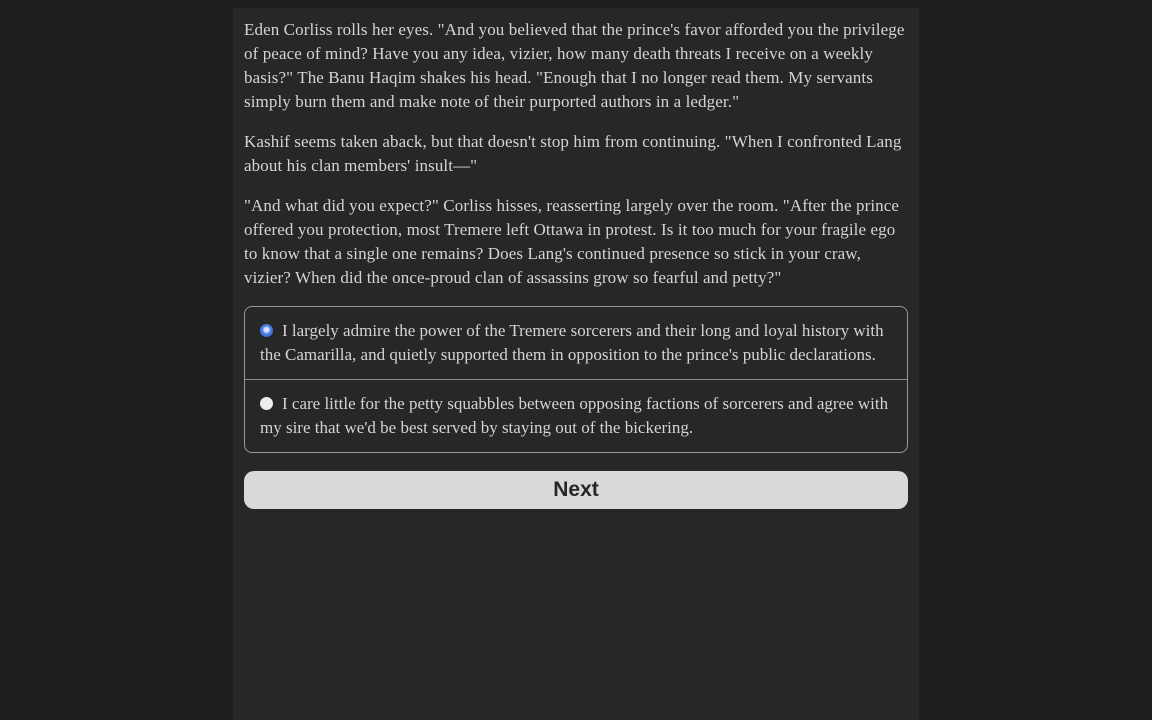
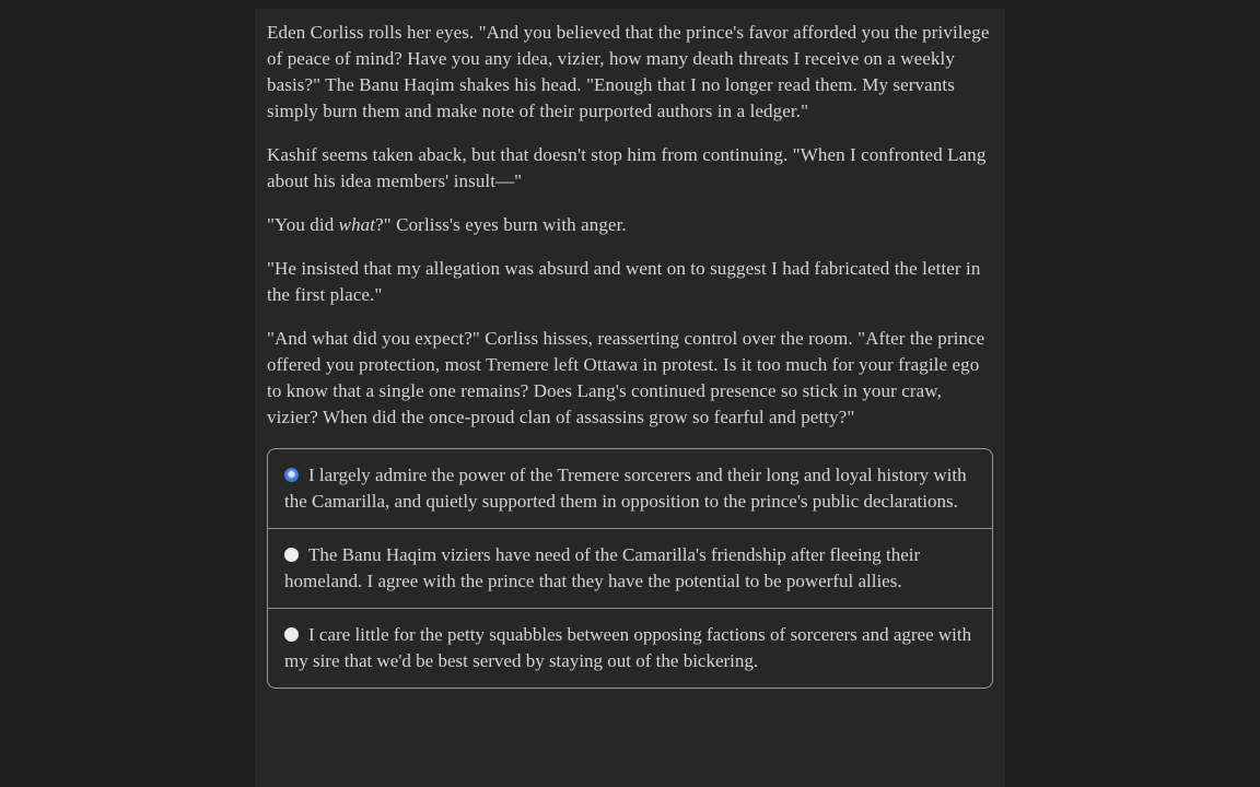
  Eden Corliss rolls her eyes. "And you believed that the prince's favor afforded you the privilege of peace of mind? Have you any idea, vizier, how many death threats I receive on a weekly basis?" The Banu Haqim shakes his head. "Enough that I no longer read them. My servants simply burn them and make note of their purported authors in a ledger."
- Kashif seems taken aback, but that doesn't stop him from continuing. "When I confronted Lang about his clan members' insult—"
+ Kashif seems taken aback, but that doesn't stop him from continuing. "When I confronted Lang about his idea members' insult—"
+ "You did what?" Corliss's eyes burn with anger.
+ "He insisted that my allegation was absurd and went on to suggest I had fabricated the letter in the first place."
- "And what did you expect?" Corliss hisses, reasserting largely over the room. "After the prince offered you protection, most Tremere left Ottawa in protest. Is it too much for your fragile ego to know that a single one remains? Does Lang's continued presence so stick in your craw, vizier? When did the once-proud clan of assassins grow so fearful and petty?"
+ "And what did you expect?" Corliss hisses, reasserting control over the room. "After the prince offered you protection, most Tremere left Ottawa in protest. Is it too much for your fragile ego to know that a single one remains? Does Lang's continued presence so stick in your craw, vizier? When did the once-proud clan of assassins grow so fearful and petty?"
  I largely admire the power of the Tremere sorcerers and their long and loyal history with the Camarilla, and quietly supported them in opposition to the prince's public declarations.
+ The Banu Haqim viziers have need of the Camarilla's friendship after fleeing their homeland. I agree with the prince that they have the potential to be powerful allies.
  I care little for the petty squabbles between opposing factions of sorcerers and agree with my sire that we'd be best served by staying out of the bickering.
- Next
